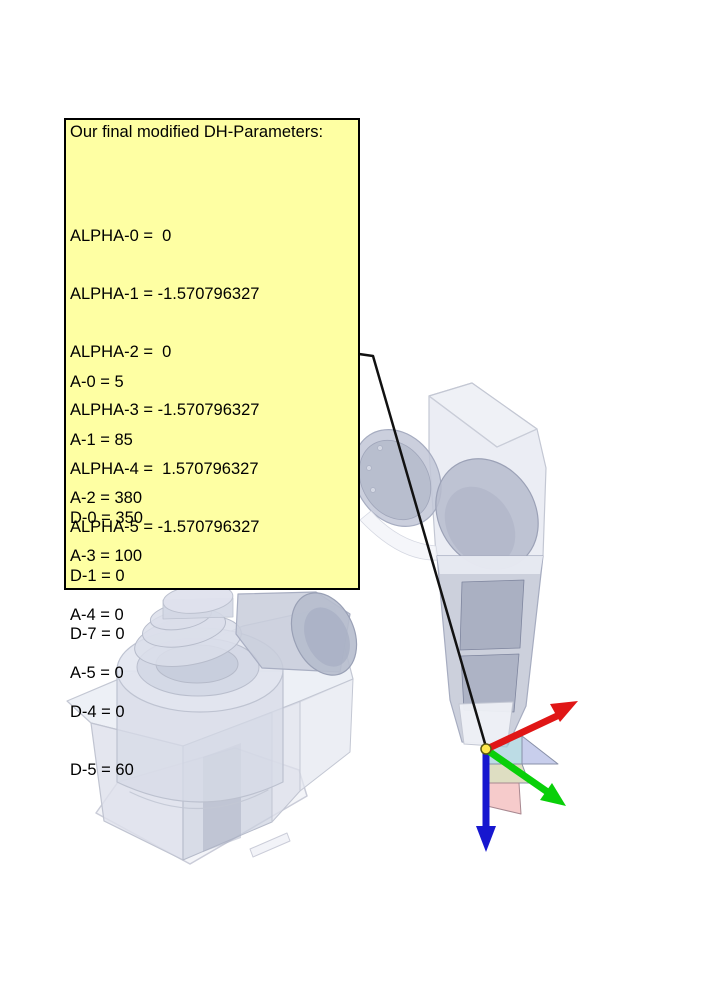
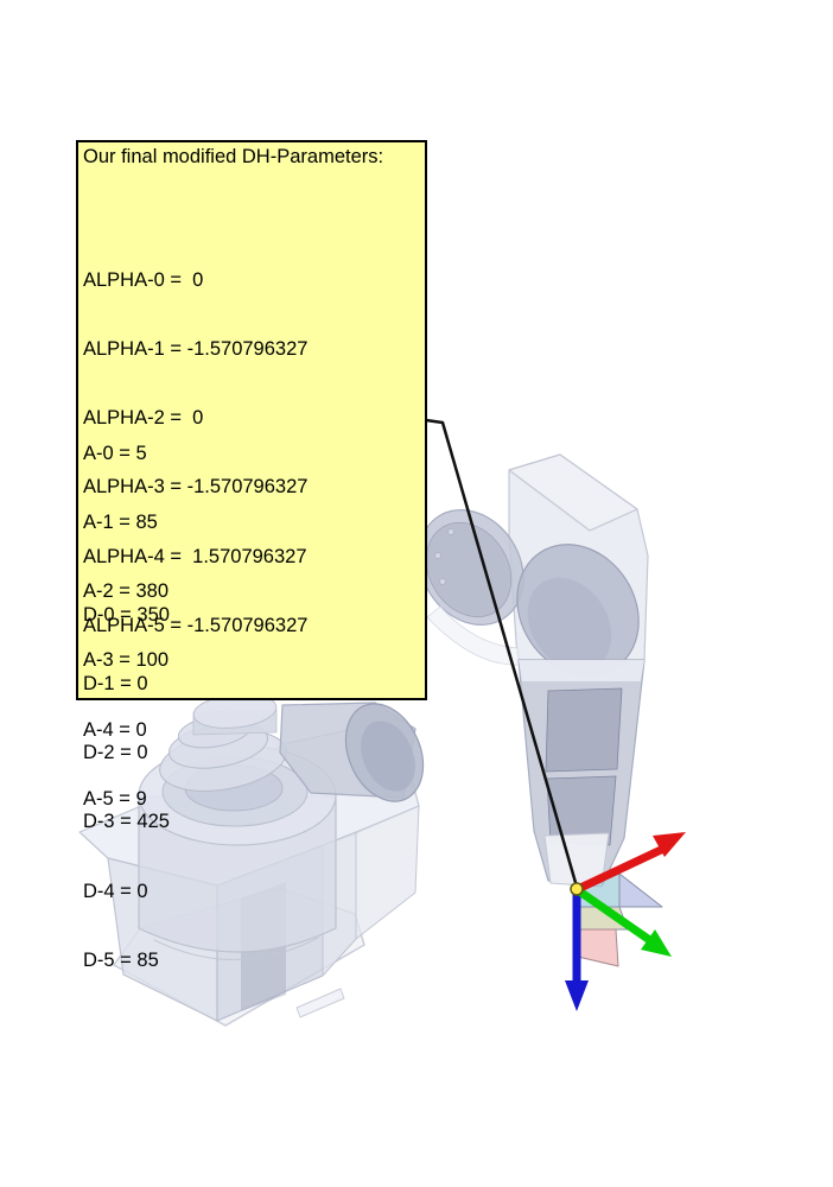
  Our final modified DH-Parameters:
  ALPHA-0 = 0
  ALPHA-1 = -1.570796327
  ALPHA-2 = 0
  ALPHA-3 = -1.570796327
  ALPHA-4 = 1.570796327
  ALPHA-5 = -1.570796327
  A-0 = 5
  A-1 = 85
  A-2 = 380
  A-3 = 100
  A-4 = 0
- A-5 = 0
+ A-5 = 9
  D-0 = 350
  D-1 = 0
- D-7 = 0
+ D-2 = 0
+ D-3 = 425
  D-4 = 0
- D-5 = 60
+ D-5 = 85
